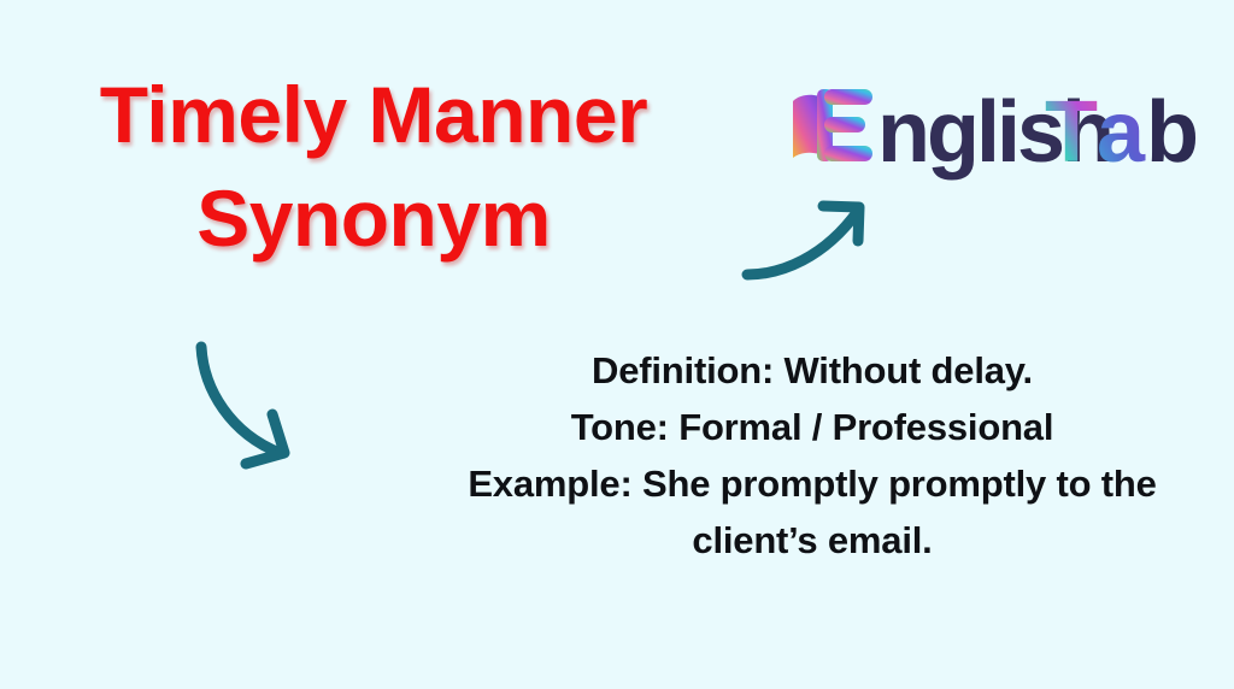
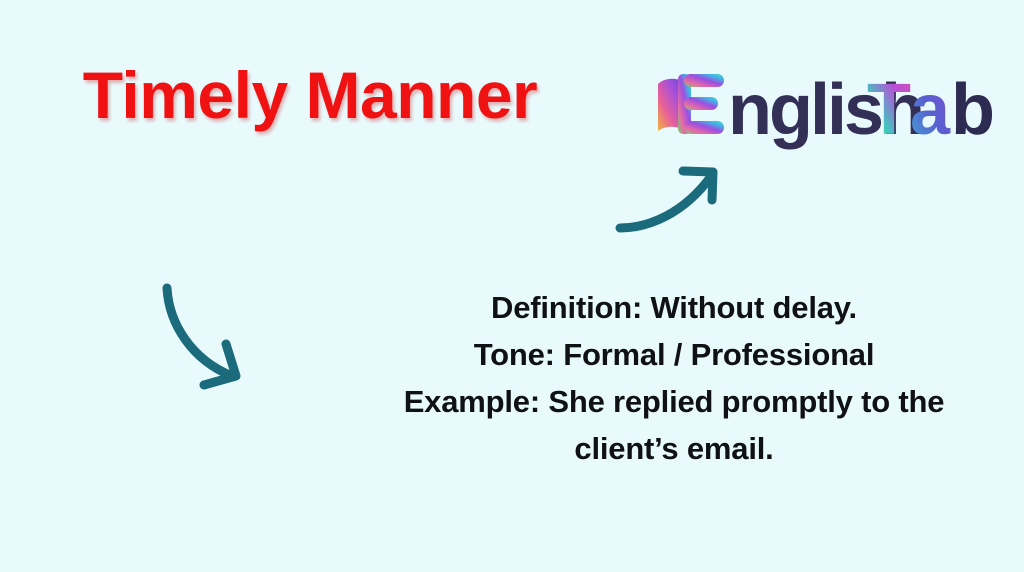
  Timely Manner
- Synonym
  nglish
  T
  a
  b
  Definition: Without delay.
  Tone: Formal / Professional
- Example: She promptly promptly to the
+ Example: She replied promptly to the
  client’s email.
